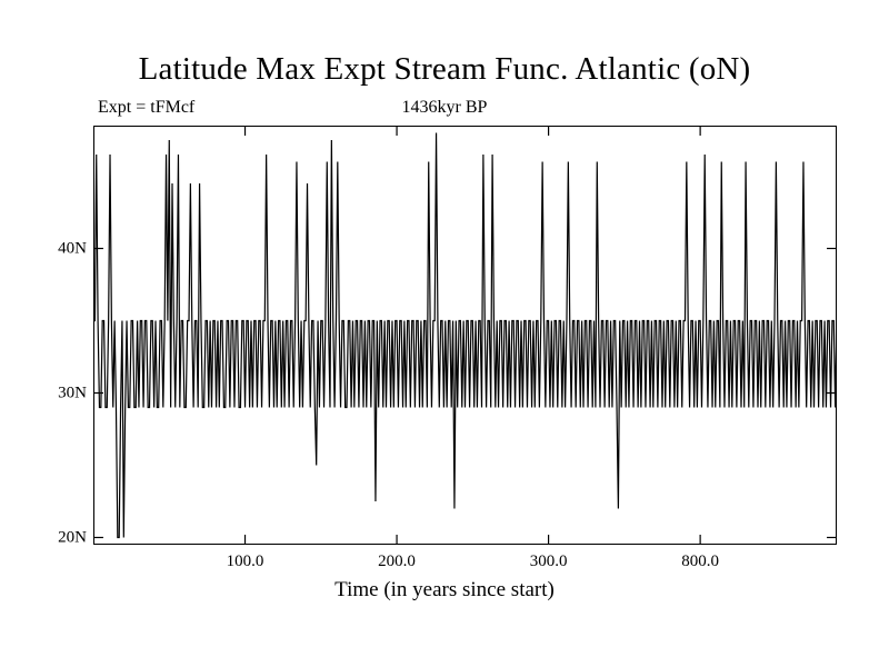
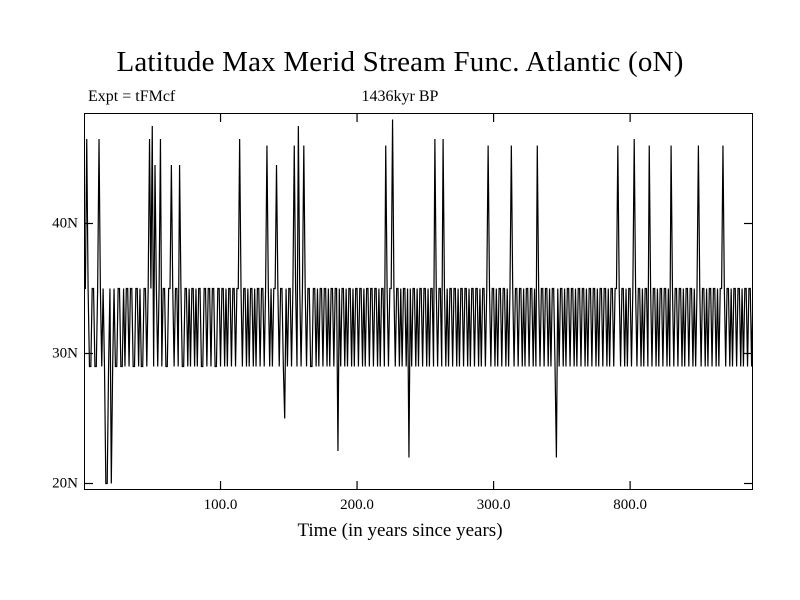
- Latitude Max Expt Stream Func. Atlantic (oN)
+ Latitude Max Merid Stream Func. Atlantic (oN)
  Expt = tFMcf
  1436kyr BP
- Time (in years since start)
+ Time (in years since years)
  20N
  30N
  40N
  100.0
  200.0
  300.0
  800.0
